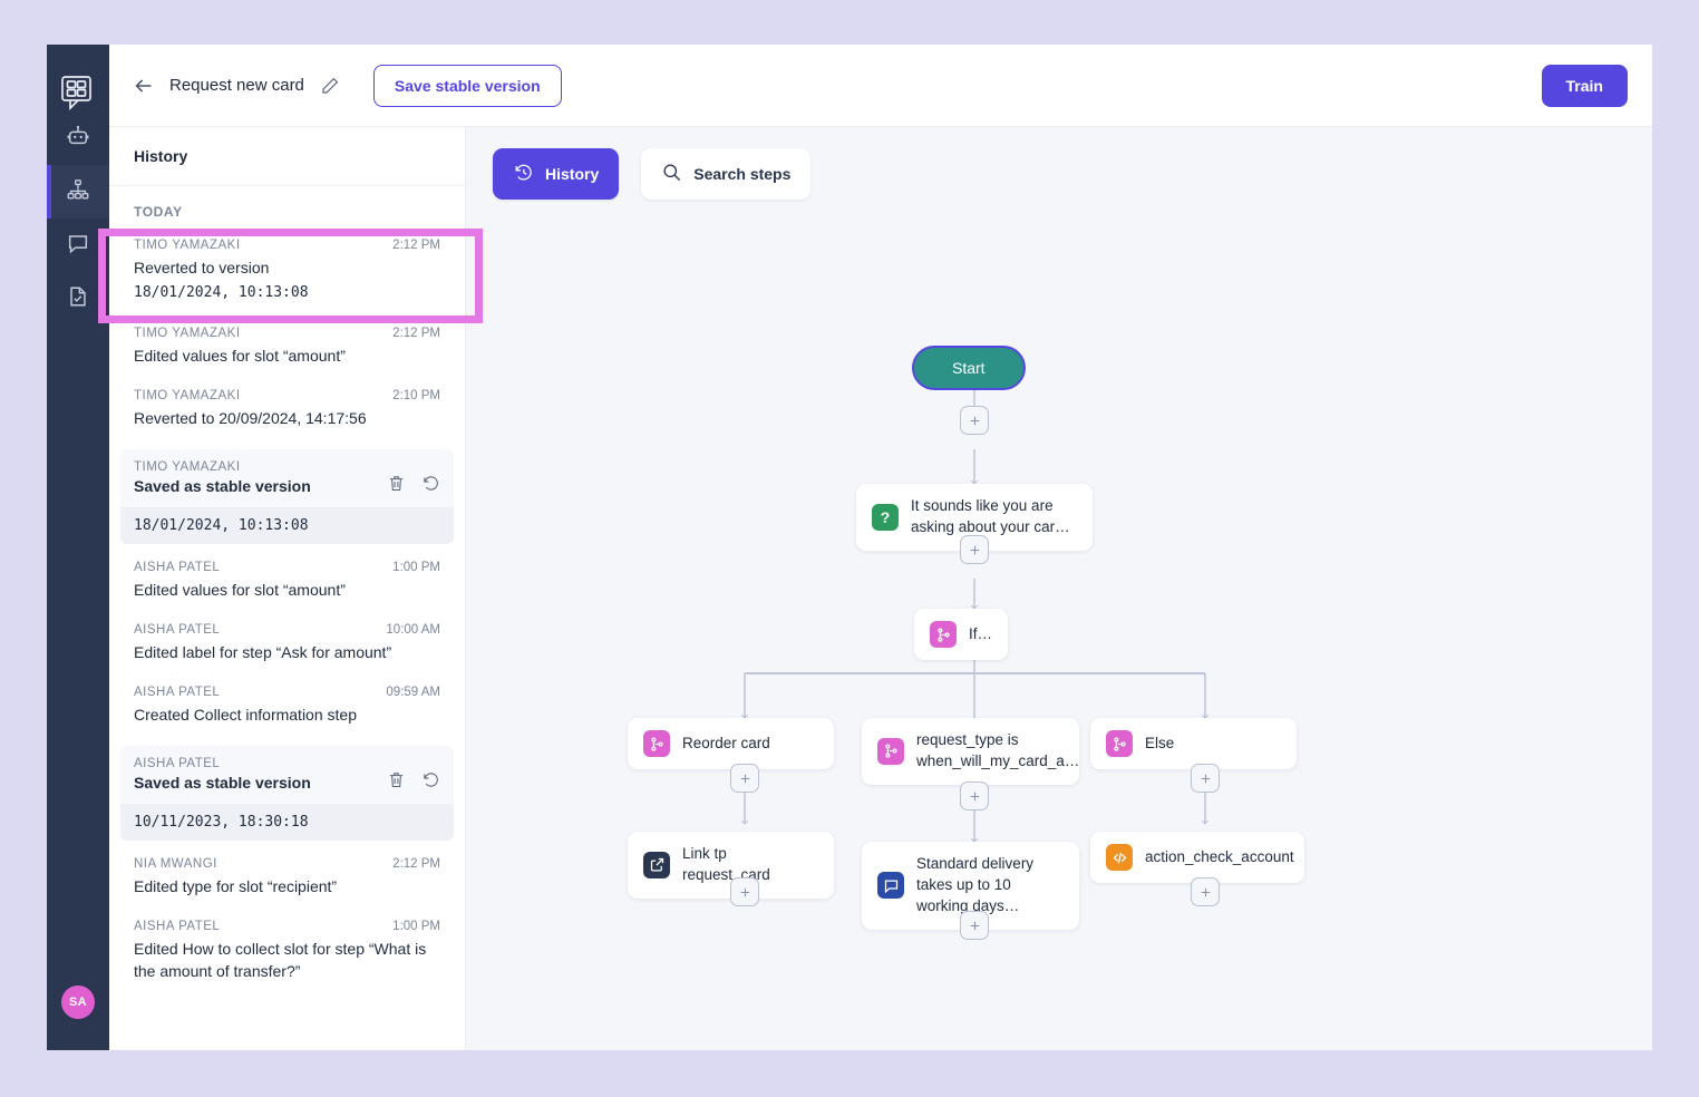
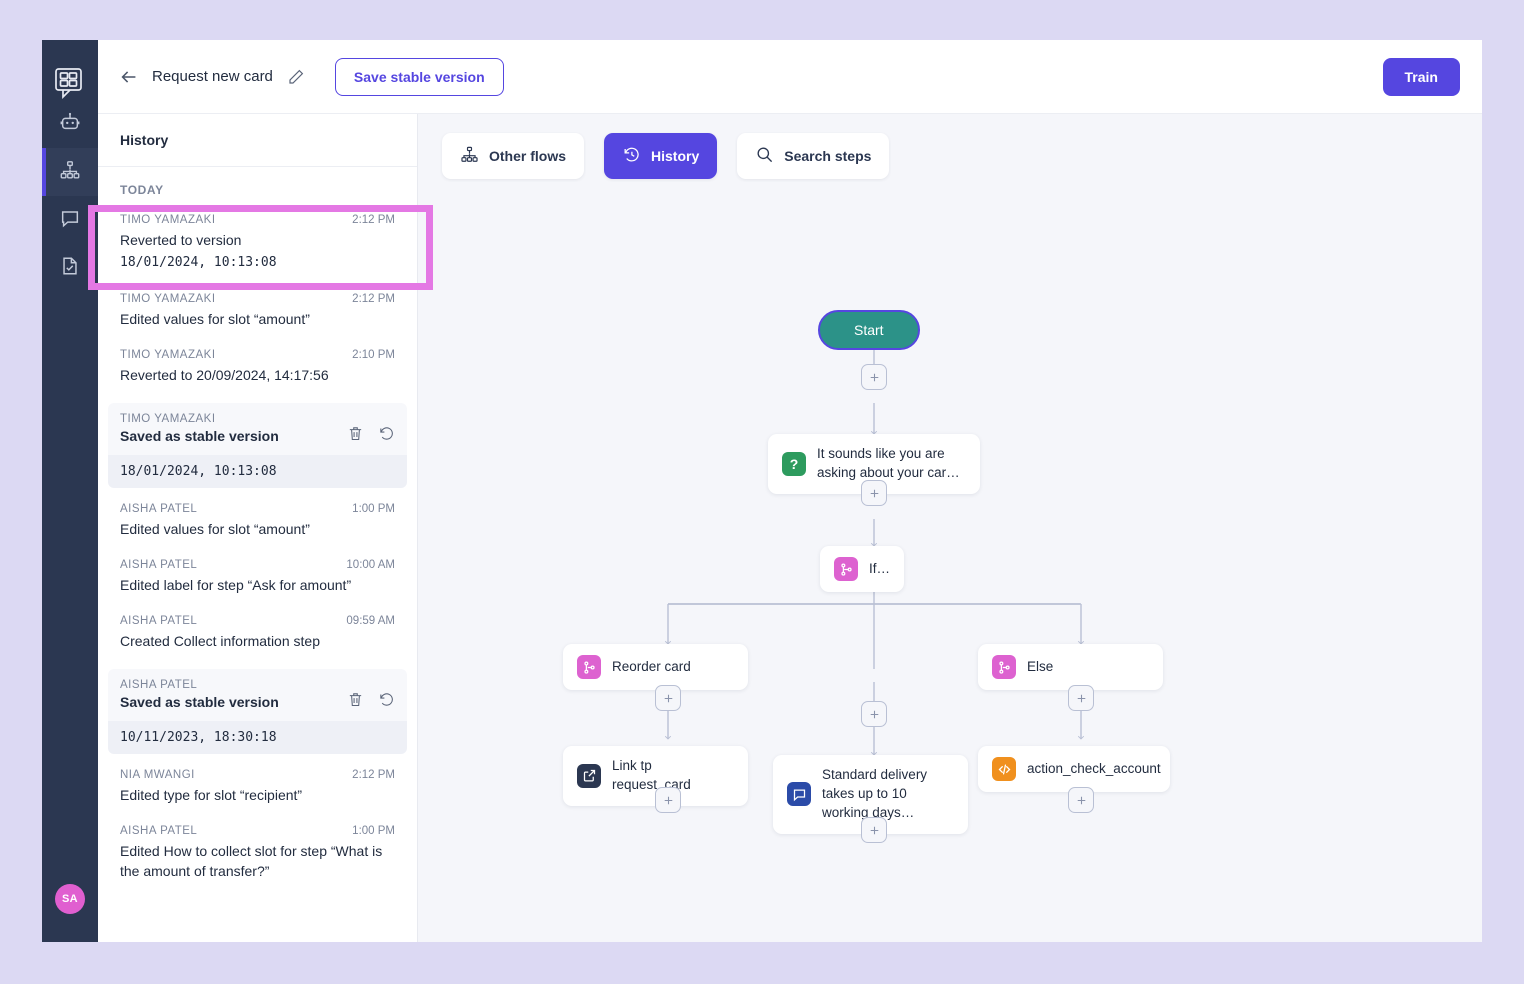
  SA
  Request new card
  Save stable version
  Train
  History
  TODAY
  TIMO YAMAZAKI
  2:12 PM
  Reverted to version
  18/01/2024, 10:13:08
  TIMO YAMAZAKI
  2:12 PM
  Edited values for slot “amount”
  TIMO YAMAZAKI
  2:10 PM
  Reverted to 20/09/2024, 14:17:56
  TIMO YAMAZAKI
  Saved as stable version
  18/01/2024, 10:13:08
  AISHA PATEL
  1:00 PM
  Edited values for slot “amount”
  AISHA PATEL
  10:00 AM
  Edited label for step “Ask for amount”
  AISHA PATEL
  09:59 AM
  Created Collect information step
  AISHA PATEL
  Saved as stable version
  10/11/2023, 18:30:18
  NIA MWANGI
  2:12 PM
  Edited type for slot “recipient”
  AISHA PATEL
  1:00 PM
  Edited How to collect slot for step “What is the amount of transfer?”
+ Other flows
  History
  Search steps
  Start
  ?
  It sounds like you are asking about your car…
  If…
  Reorder card
- request_type is when_will_my_card_a…
  Else
  Link tp request_card
  Standard delivery takes up to 10 working days…
  action_check_account
